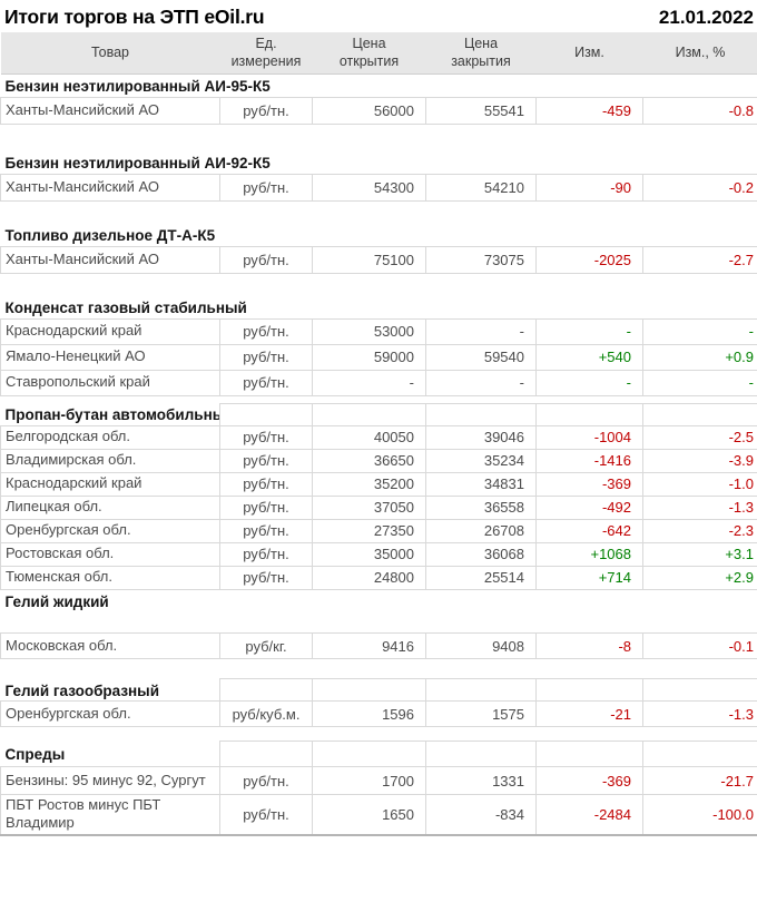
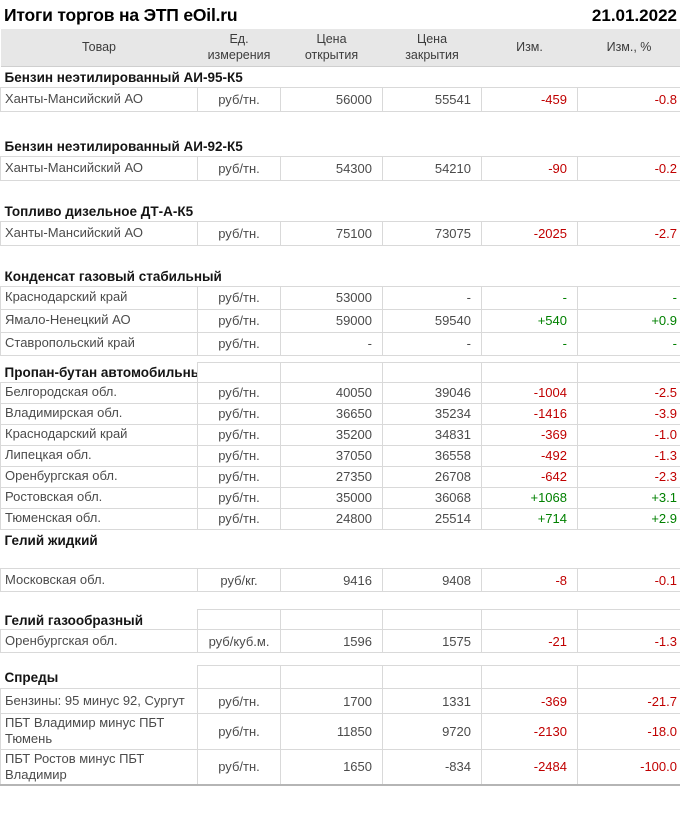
  Итоги торгов на ЭТП eOil.ru
  21.01.2022
  Товар	Ед. измерения	Цена открытия	Цена закрытия	Изм.	Изм., %
  Бензин неэтилированный АИ-95-К5
  Ханты-Мансийский АО	руб/тн.	56000	55541	-459	-0.8
  Бензин неэтилированный АИ-92-К5
  Ханты-Мансийский АО	руб/тн.	54300	54210	-90	-0.2
  Топливо дизельное ДТ-А-К5
  Ханты-Мансийский АО	руб/тн.	75100	73075	-2025	-2.7
  Конденсат газовый стабильный
  Краснодарский край	руб/тн.	53000	-	-	-
  Ямало-Ненецкий АО	руб/тн.	59000	59540	+540	+0.9
  Ставропольский край	руб/тн.	-	-	-	-
  Пропан-бутан автомобильны
  Белгородская обл.	руб/тн.	40050	39046	-1004	-2.5
  Владимирская обл.	руб/тн.	36650	35234	-1416	-3.9
  Краснодарский край	руб/тн.	35200	34831	-369	-1.0
  Липецкая обл.	руб/тн.	37050	36558	-492	-1.3
  Оренбургская обл.	руб/тн.	27350	26708	-642	-2.3
  Ростовская обл.	руб/тн.	35000	36068	+1068	+3.1
  Тюменская обл.	руб/тн.	24800	25514	+714	+2.9
  Гелий жидкий
  Московская обл.	руб/кг.	9416	9408	-8	-0.1
  Гелий газообразный
  Оренбургская обл.	руб/куб.м.	1596	1575	-21	-1.3
  Спреды
  Бензины: 95 минус 92, Сургут	руб/тн.	1700	1331	-369	-21.7
+ ПБТ Владимир минус ПБТ Тюмень	руб/тн.	11850	9720	-2130	-18.0
  ПБТ Ростов минус ПБТ Владимир	руб/тн.	1650	-834	-2484	-100.0
